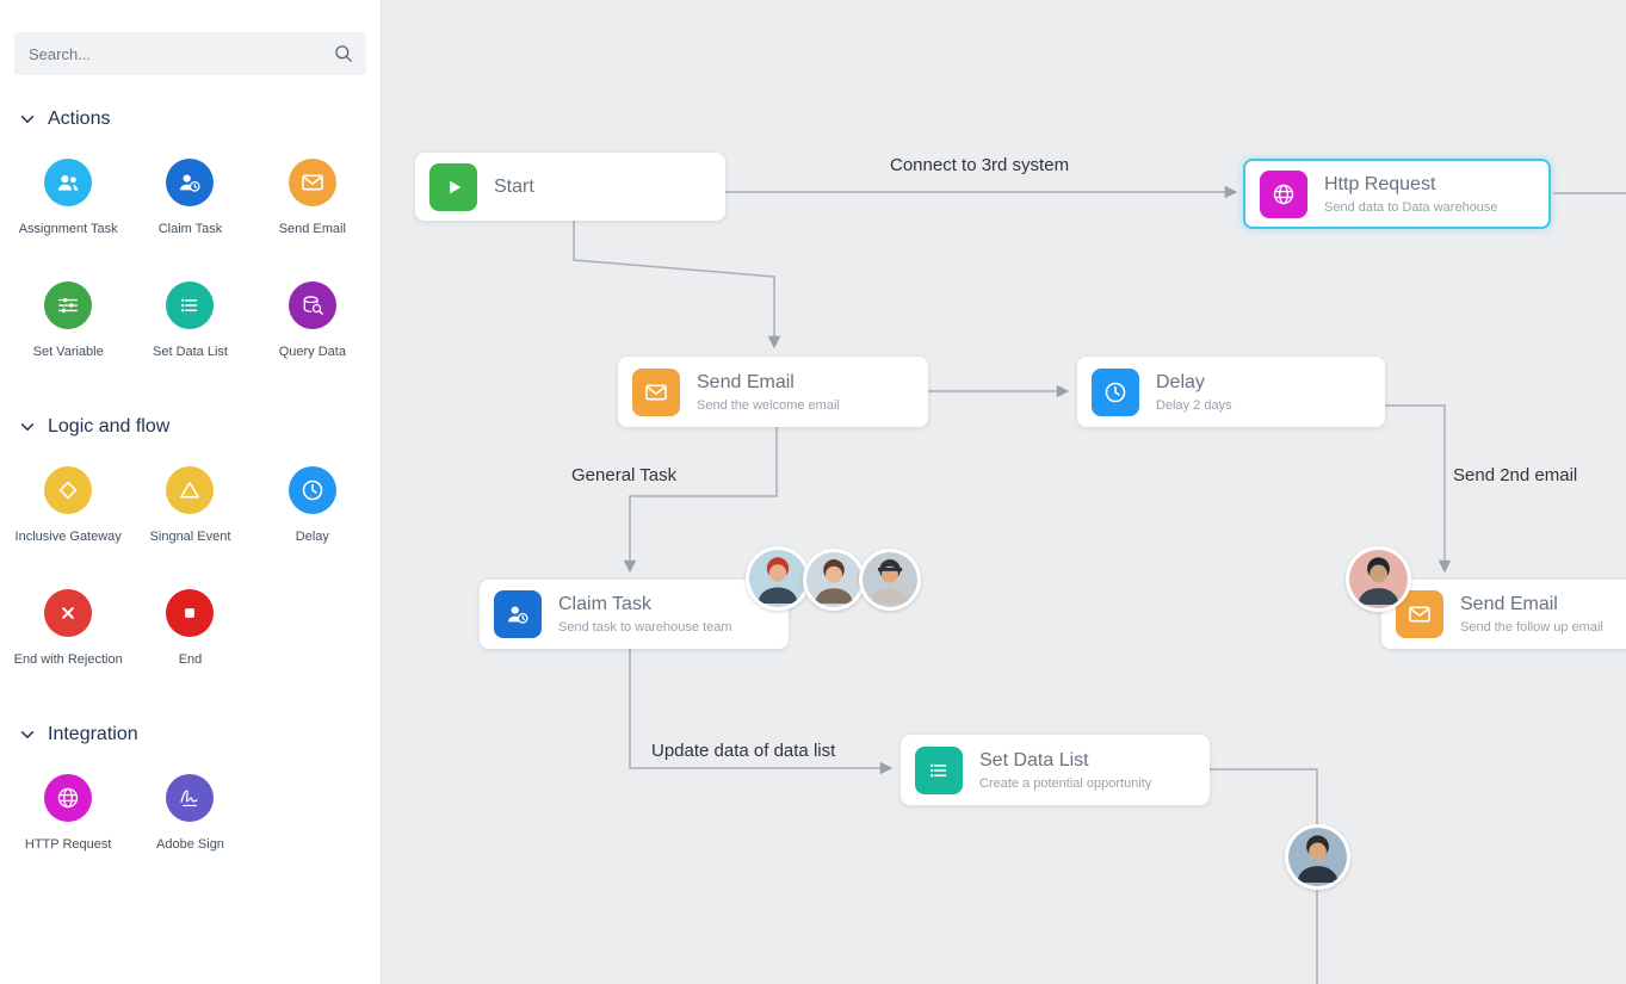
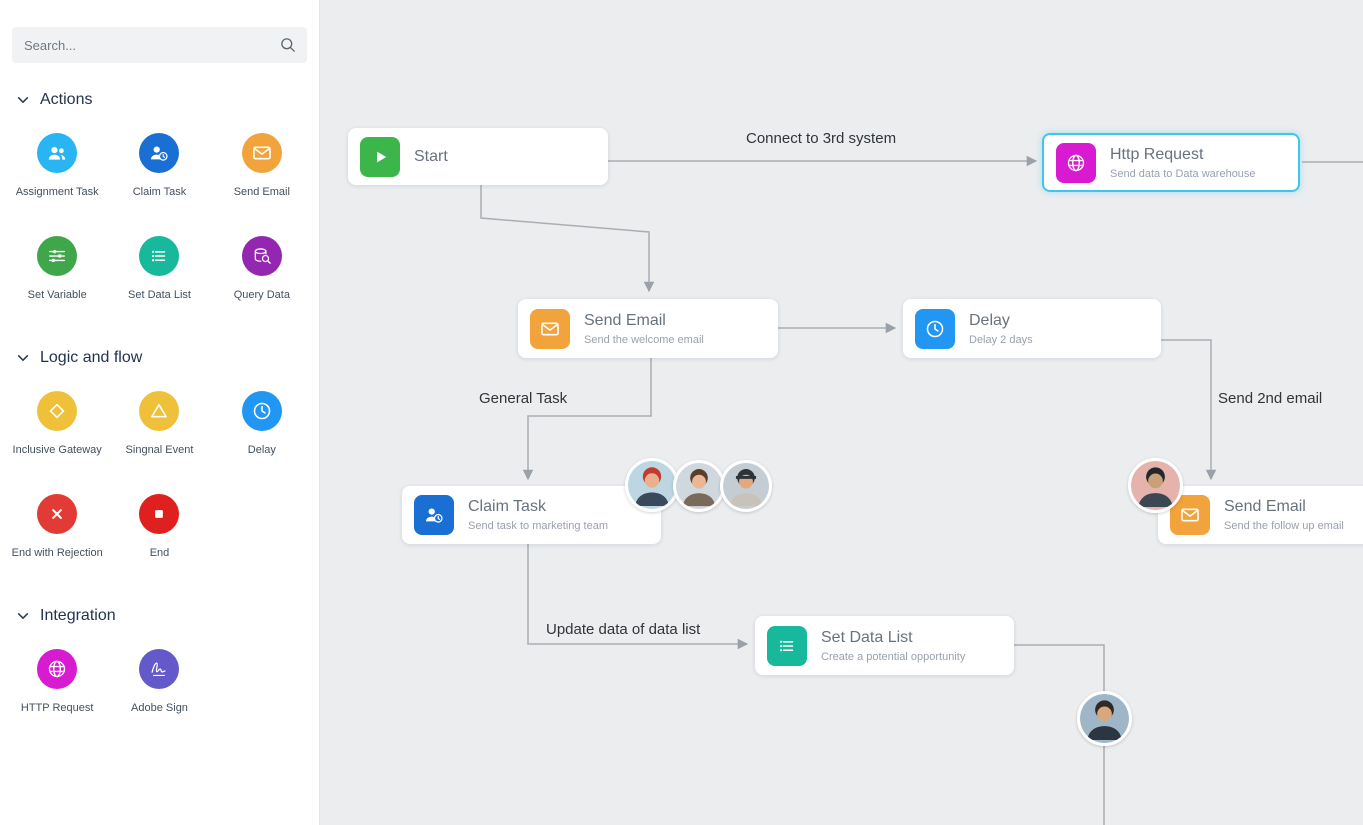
  Search...
  Actions
  Assignment Task
  Claim Task
  Send Email
  Set Variable
  Set Data List
  Query Data
  Logic and flow
  Inclusive Gateway
  Singnal Event
  Delay
  End with Rejection
  End
  Integration
  HTTP Request
  Adobe Sign
  Connect to 3rd system
  General Task
  Send 2nd email
  Update data of data list
  Start
  Http Request
  Send data to Data warehouse
  Send Email
  Send the welcome email
  Delay
  Delay 2 days
  Claim Task
- Send task to warehouse team
+ Send task to marketing team
  Send Email
  Send the follow up email
  Set Data List
  Create a potential opportunity
